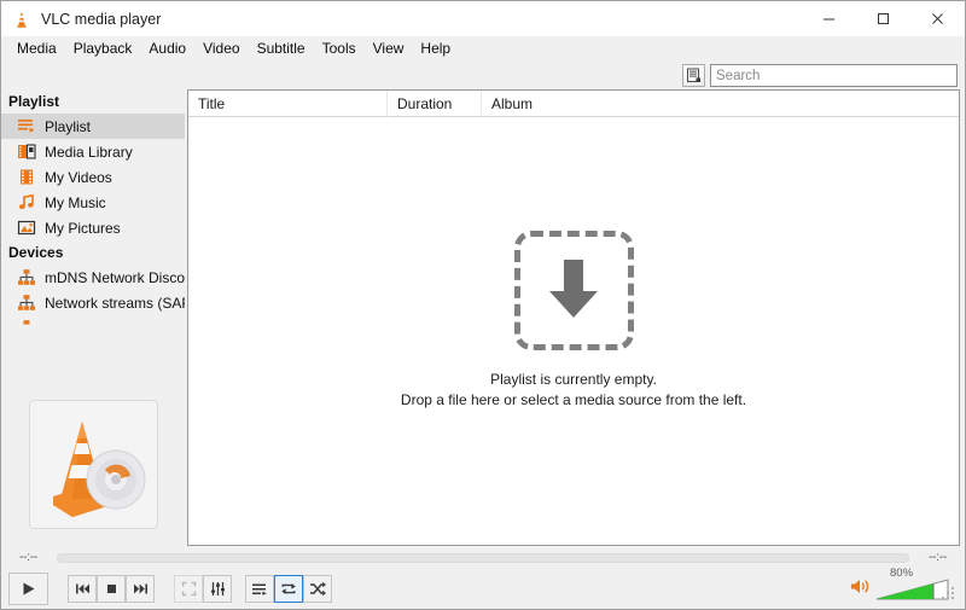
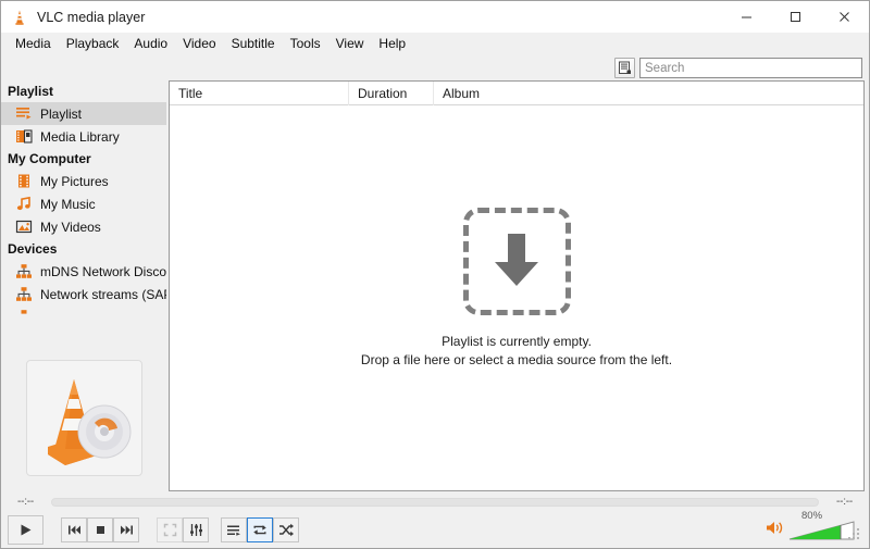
  VLC media player
  Media
  Playback
  Audio
  Video
  Subtitle
  Tools
  View
  Help
  Search
  Playlist
  Playlist
  Media Library
+ My Computer
- My Videos
+ My Pictures
  My Music
- My Pictures
+ My Videos
  Devices
  mDNS Network Disco
  Network streams (SA
  Title
  Duration
  Album
  Playlist is currently empty.
  Drop a file here or select a media source from the left.
  --:--
  --:--
  80%
